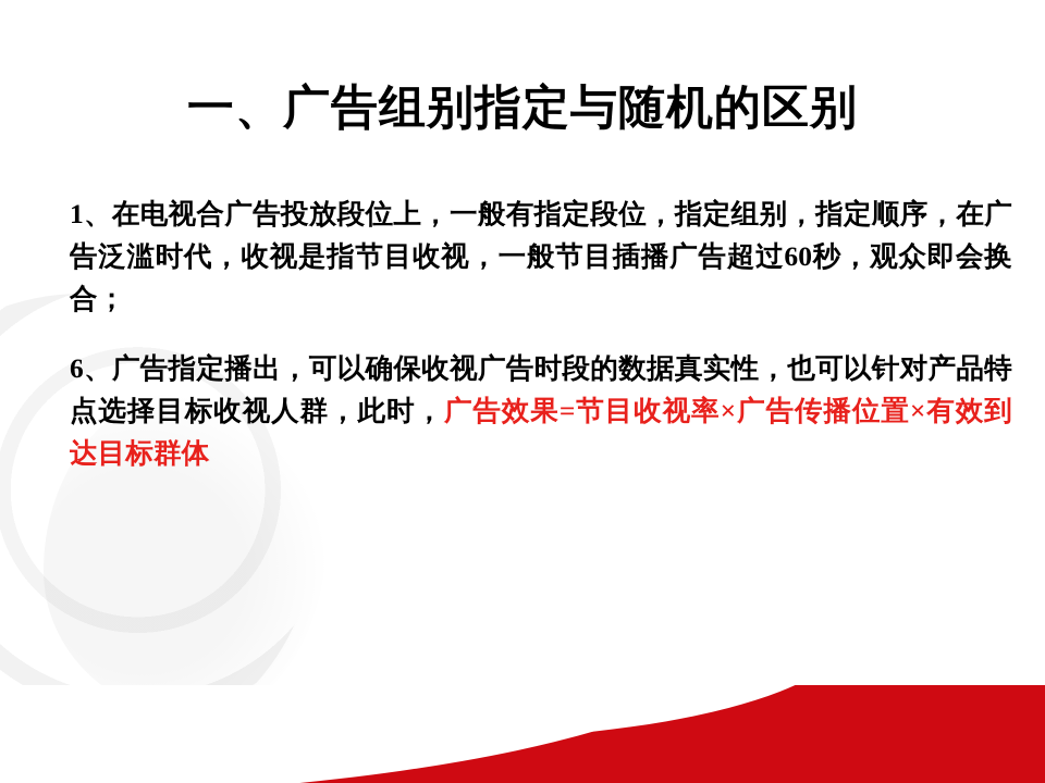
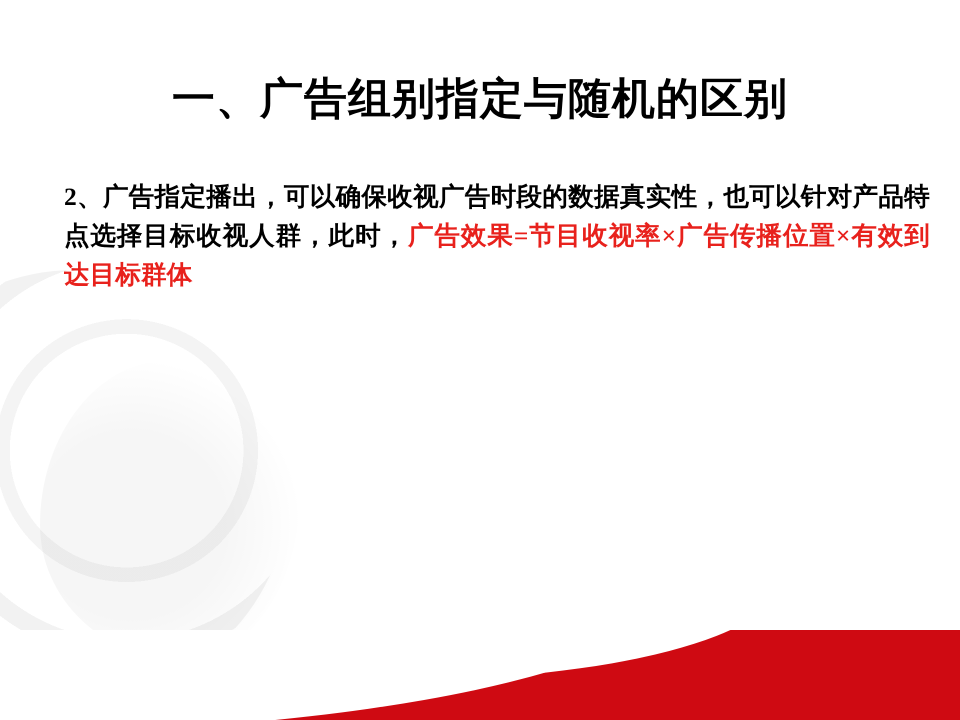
  一、广告组别指定与随机的区别
- 1、在电视合广告投放段位上，一般有指定段位，指定组别，指定顺序，在广告泛滥时代，收视是指节目收视，一般节目插播广告超过60秒，观众即会换合；
- 6、广告指定播出，可以确保收视广告时段的数据真实性，也可以针对产品特点选择目标收视人群，此时，广告效果=节目收视率×广告传播位置×有效到达目标群体
+ 2、广告指定播出，可以确保收视广告时段的数据真实性，也可以针对产品特点选择目标收视人群，此时，广告效果=节目收视率×广告传播位置×有效到达目标群体
